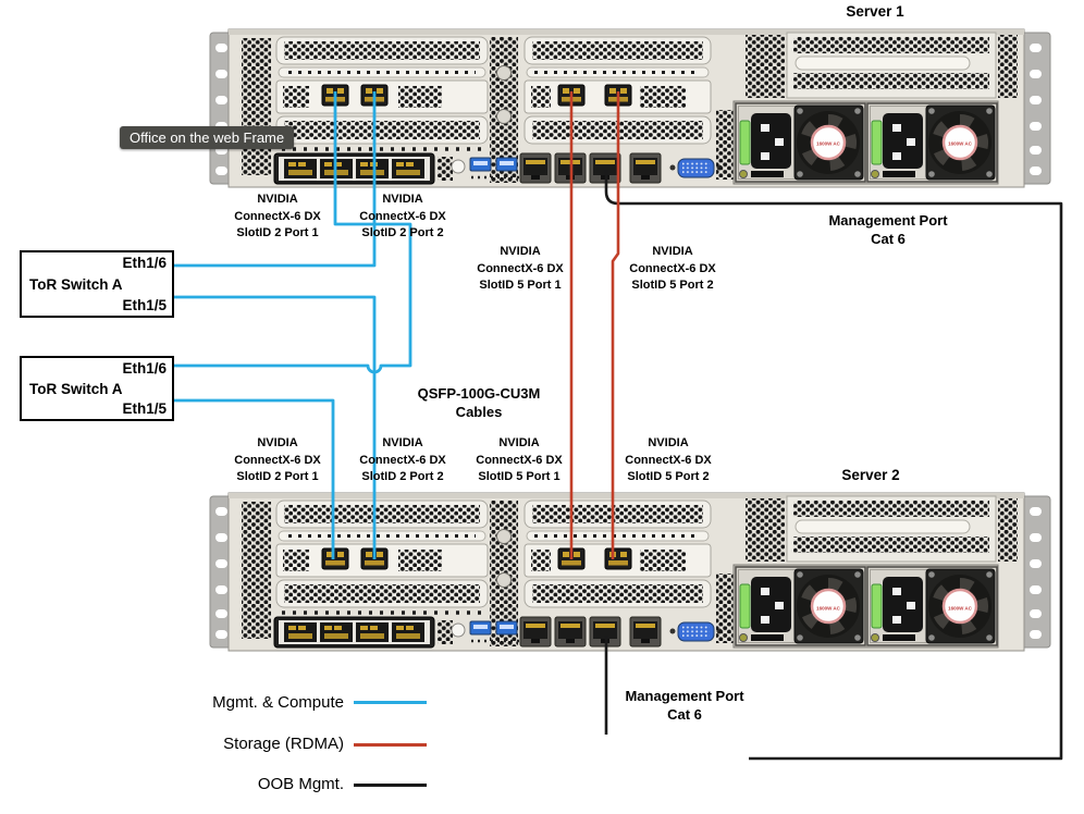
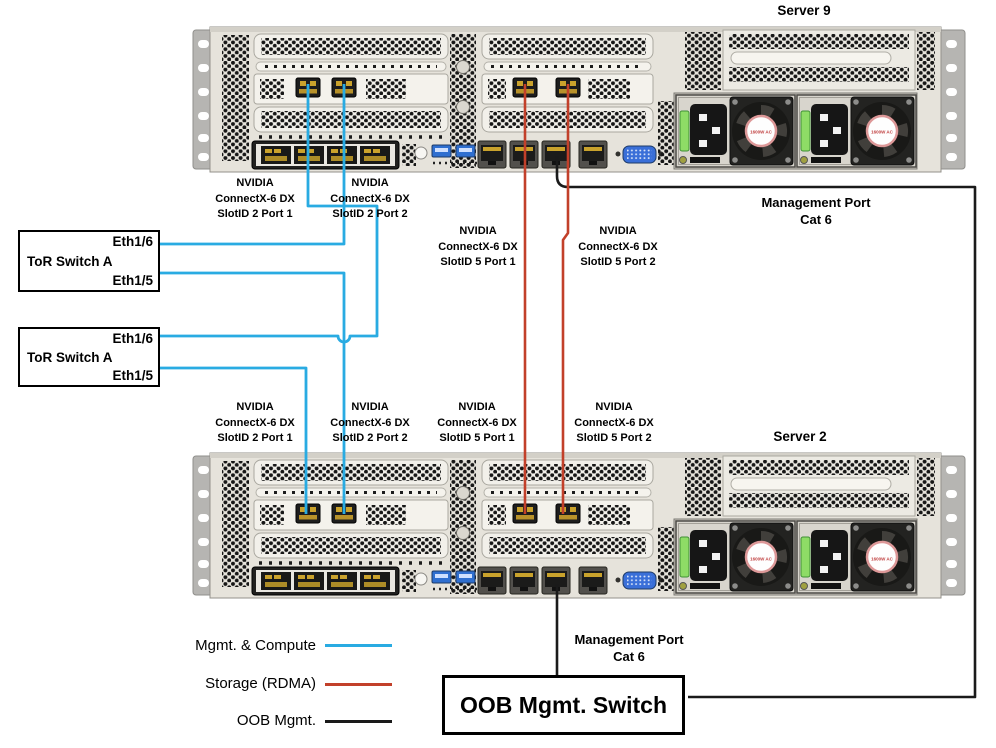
- Server 1
+ Server 9
  Server 2
- Office on the web Frame
  NVIDIA
  ConnectX-6 DX
  SlotID 2 Port 1
  NVIDIA
  ConnectX-6 DX
  SlotID 2 Port 2
  NVIDIA
  ConnectX-6 DX
  SlotID 5 Port 1
  NVIDIA
  ConnectX-6 DX
  SlotID 5 Port 2
  NVIDIA
  ConnectX-6 DX
  SlotID 2 Port 1
  NVIDIA
  ConnectX-6 DX
  SlotID 2 Port 2
  NVIDIA
  ConnectX-6 DX
  SlotID 5 Port 1
  NVIDIA
  ConnectX-6 DX
  SlotID 5 Port 2
- QSFP-100G-CU3M
- Cables
  Management Port
  Cat 6
  Management Port
  Cat 6
  Eth1/6
  ToR Switch A
  Eth1/5
  Eth1/6
  ToR Switch A
  Eth1/5
+ OOB Mgmt. Switch
  Mgmt. & Compute
  Storage (RDMA)
  OOB Mgmt.
